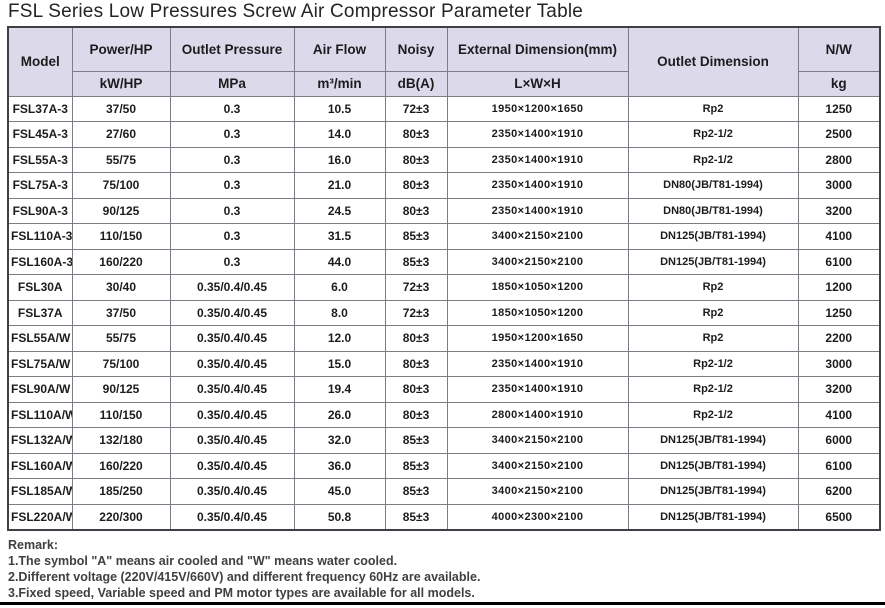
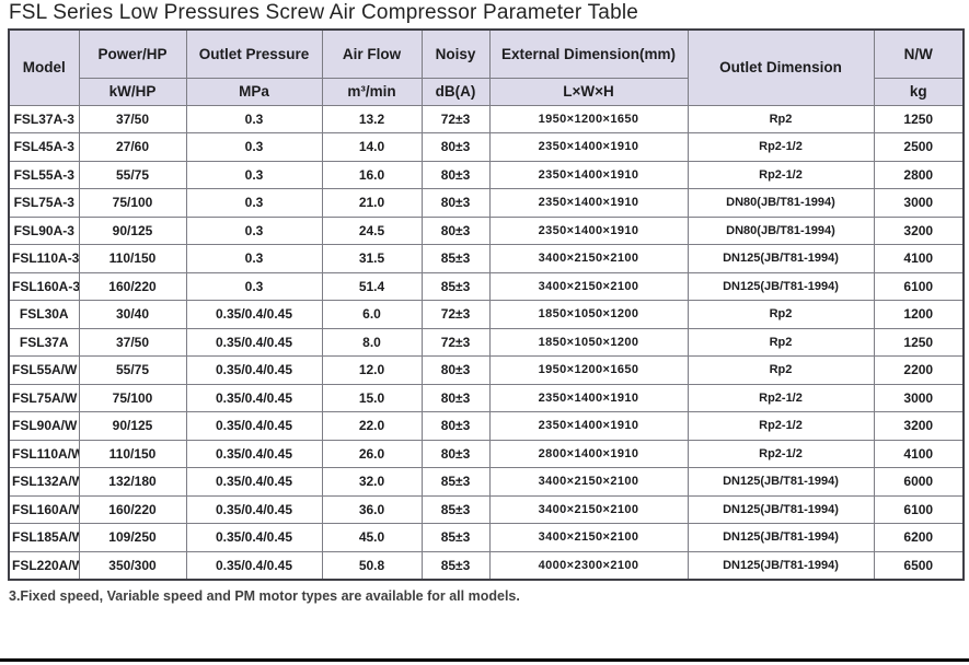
  FSL Series Low Pressures Screw Air Compressor Parameter Table
  Model	Power/HP	Outlet Pressure	Air Flow	Noisy	External Dimension(mm)	Outlet Dimension	N/W
  kW/HP	MPa	m³/min	dB(A)	L×W×H	kg
- FSL37A-3	37/50	0.3	10.5	72±3	1950×1200×1650	Rp2	1250
+ FSL37A-3	37/50	0.3	13.2	72±3	1950×1200×1650	Rp2	1250
  FSL45A-3	27/60	0.3	14.0	80±3	2350×1400×1910	Rp2-1/2	2500
  FSL55A-3	55/75	0.3	16.0	80±3	2350×1400×1910	Rp2-1/2	2800
  FSL75A-3	75/100	0.3	21.0	80±3	2350×1400×1910	DN80(JB/T81-1994)	3000
  FSL90A-3	90/125	0.3	24.5	80±3	2350×1400×1910	DN80(JB/T81-1994)	3200
  FSL110A-3	110/150	0.3	31.5	85±3	3400×2150×2100	DN125(JB/T81-1994)	4100
- FSL160A-3	160/220	0.3	44.0	85±3	3400×2150×2100	DN125(JB/T81-1994)	6100
+ FSL160A-3	160/220	0.3	51.4	85±3	3400×2150×2100	DN125(JB/T81-1994)	6100
  FSL30A	30/40	0.35/0.4/0.45	6.0	72±3	1850×1050×1200	Rp2	1200
  FSL37A	37/50	0.35/0.4/0.45	8.0	72±3	1850×1050×1200	Rp2	1250
  FSL55A/W	55/75	0.35/0.4/0.45	12.0	80±3	1950×1200×1650	Rp2	2200
  FSL75A/W	75/100	0.35/0.4/0.45	15.0	80±3	2350×1400×1910	Rp2-1/2	3000
- FSL90A/W	90/125	0.35/0.4/0.45	19.4	80±3	2350×1400×1910	Rp2-1/2	3200
+ FSL90A/W	90/125	0.35/0.4/0.45	22.0	80±3	2350×1400×1910	Rp2-1/2	3200
  FSL110A/W	110/150	0.35/0.4/0.45	26.0	80±3	2800×1400×1910	Rp2-1/2	4100
  FSL132A/W	132/180	0.35/0.4/0.45	32.0	85±3	3400×2150×2100	DN125(JB/T81-1994)	6000
  FSL160A/W	160/220	0.35/0.4/0.45	36.0	85±3	3400×2150×2100	DN125(JB/T81-1994)	6100
- FSL185A/W	185/250	0.35/0.4/0.45	45.0	85±3	3400×2150×2100	DN125(JB/T81-1994)	6200
+ FSL185A/W	109/250	0.35/0.4/0.45	45.0	85±3	3400×2150×2100	DN125(JB/T81-1994)	6200
- FSL220A/W	220/300	0.35/0.4/0.45	50.8	85±3	4000×2300×2100	DN125(JB/T81-1994)	6500
+ FSL220A/W	350/300	0.35/0.4/0.45	50.8	85±3	4000×2300×2100	DN125(JB/T81-1994)	6500
- Remark:
- 1.The symbol "A" means air cooled and "W" means water cooled.
- 2.Different voltage (220V/415V/660V) and different frequency 60Hz are available.
  3.Fixed speed, Variable speed and PM motor types are available for all models.
